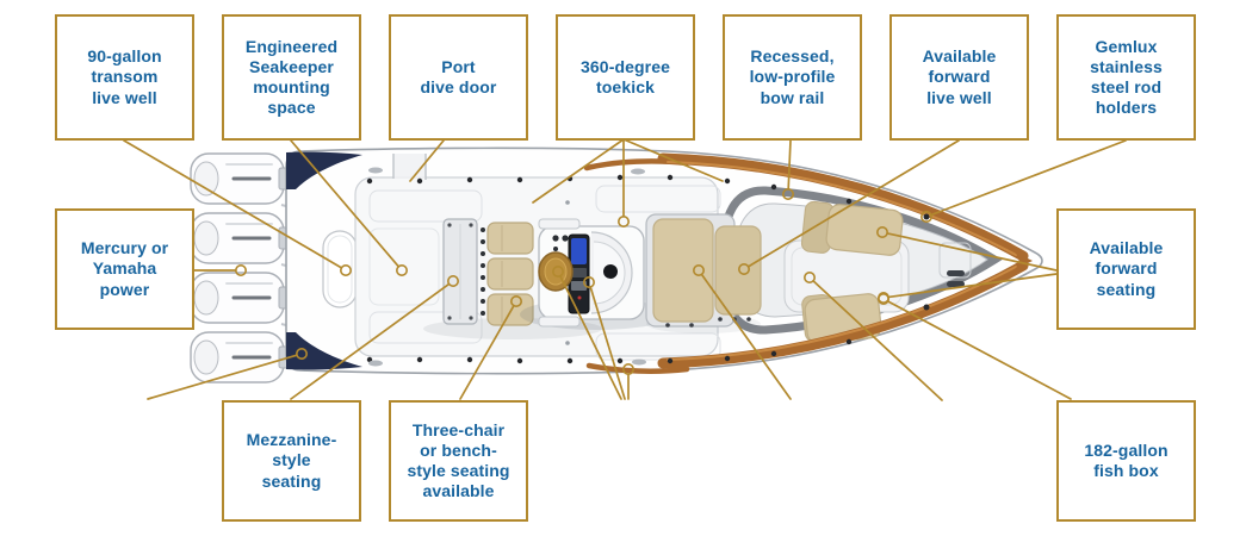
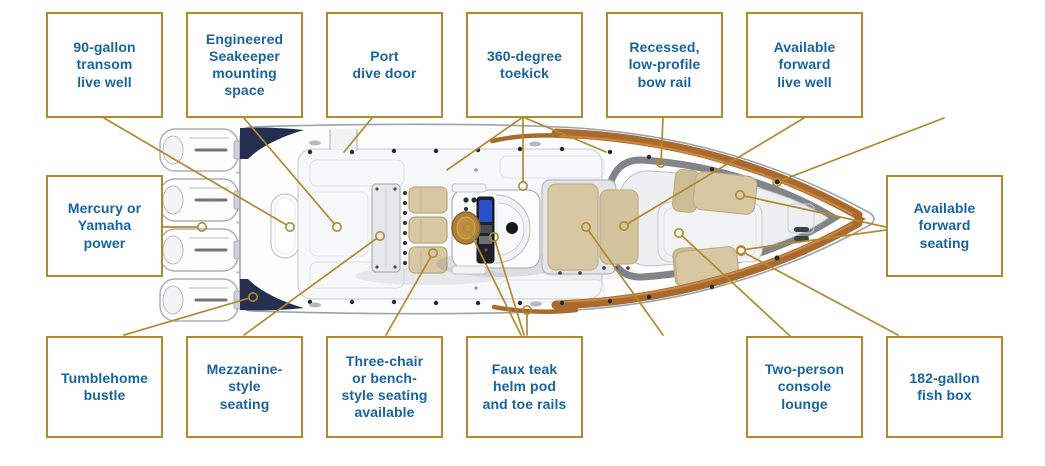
  90-gallon
  transom
  live well
  Engineered
  Seakeeper
  mounting
  space
  Port
  dive door
  360-degree
  toekick
  Recessed,
  low-profile
  bow rail
  Available
  forward
  live well
- Gemlux
- stainless
- steel rod
- holders
  Mercury or
  Yamaha
  power
  Available
  forward
  seating
+ Tumblehome
+ bustle
  Mezzanine-
  style
  seating
  Three-chair
  or bench-
  style seating
  available
+ Faux teak
+ helm pod
+ and toe rails
+ Two-person
+ console
+ lounge
  182-gallon
  fish box
